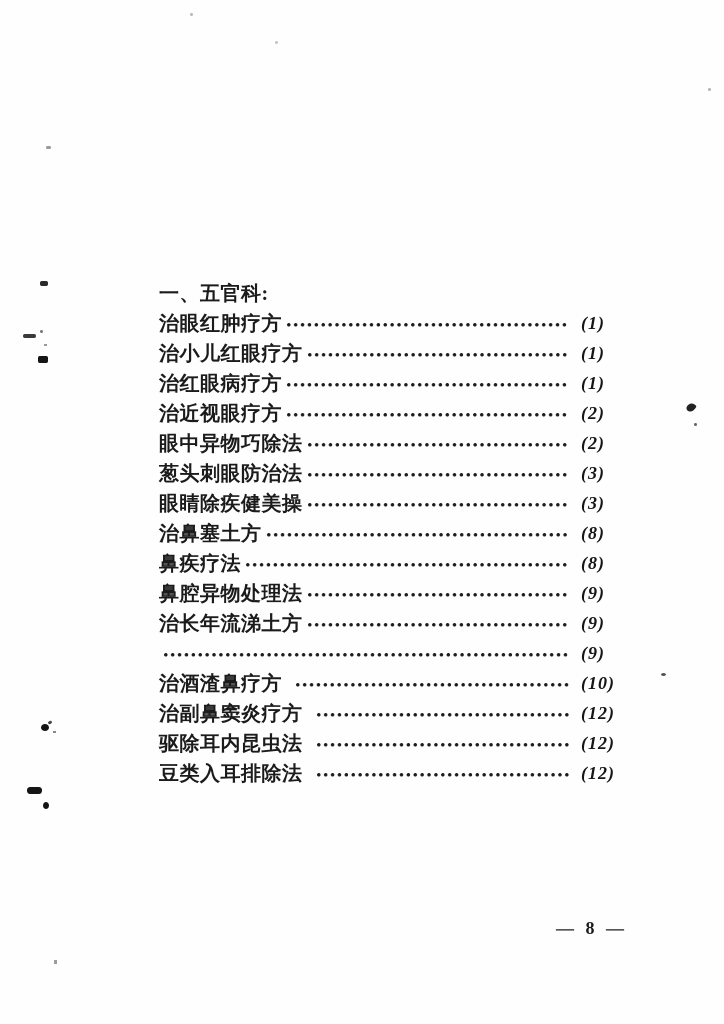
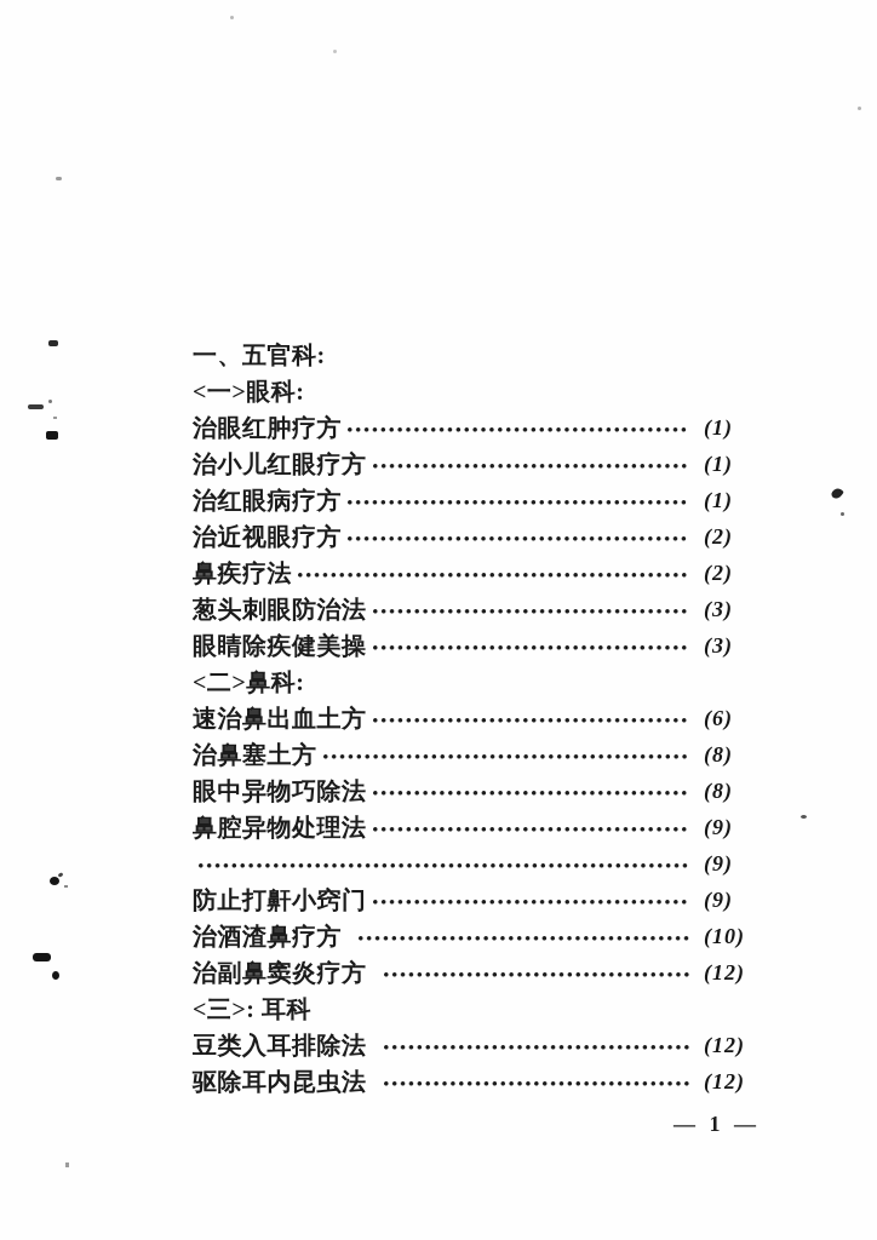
  一、五官科:
+ <一>眼科:
  治眼红肿疗方
  (1)
  治小儿红眼疗方
  (1)
  治红眼病疗方
  (1)
  治近视眼疗方
  (2)
- 眼中异物巧除法
+ 鼻疾疗法
  (2)
  葱头刺眼防治法
  (3)
  眼睛除疾健美操
  (3)
+ <二>鼻科:
+ 速治鼻出血土方
+ (6)
  治鼻塞土方
  (8)
- 鼻疾疗法
+ 眼中异物巧除法
  (8)
  鼻腔异物处理法
  (9)
- 治长年流涕土方
  (9)
+ 防止打鼾小窍门
  (9)
  治酒渣鼻疗方
  (10)
  治副鼻窦炎疗方
  (12)
+ <三>: 耳科
- 驱除耳内昆虫法
+ 豆类入耳排除法
  (12)
- 豆类入耳排除法
+ 驱除耳内昆虫法
  (12)
- — 8 —
+ — 1 —
